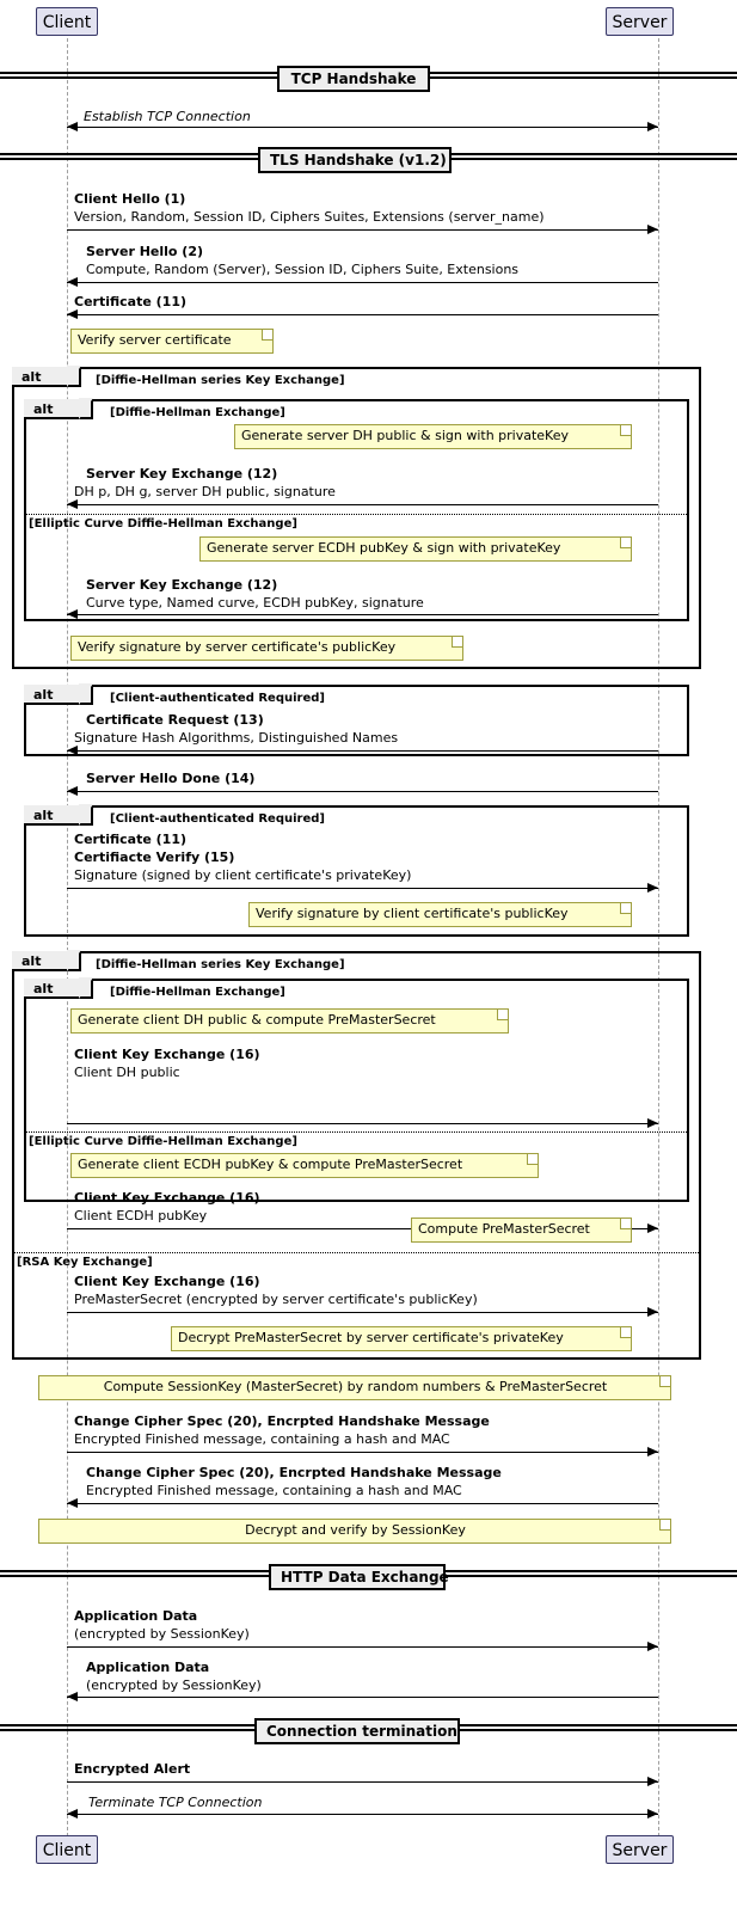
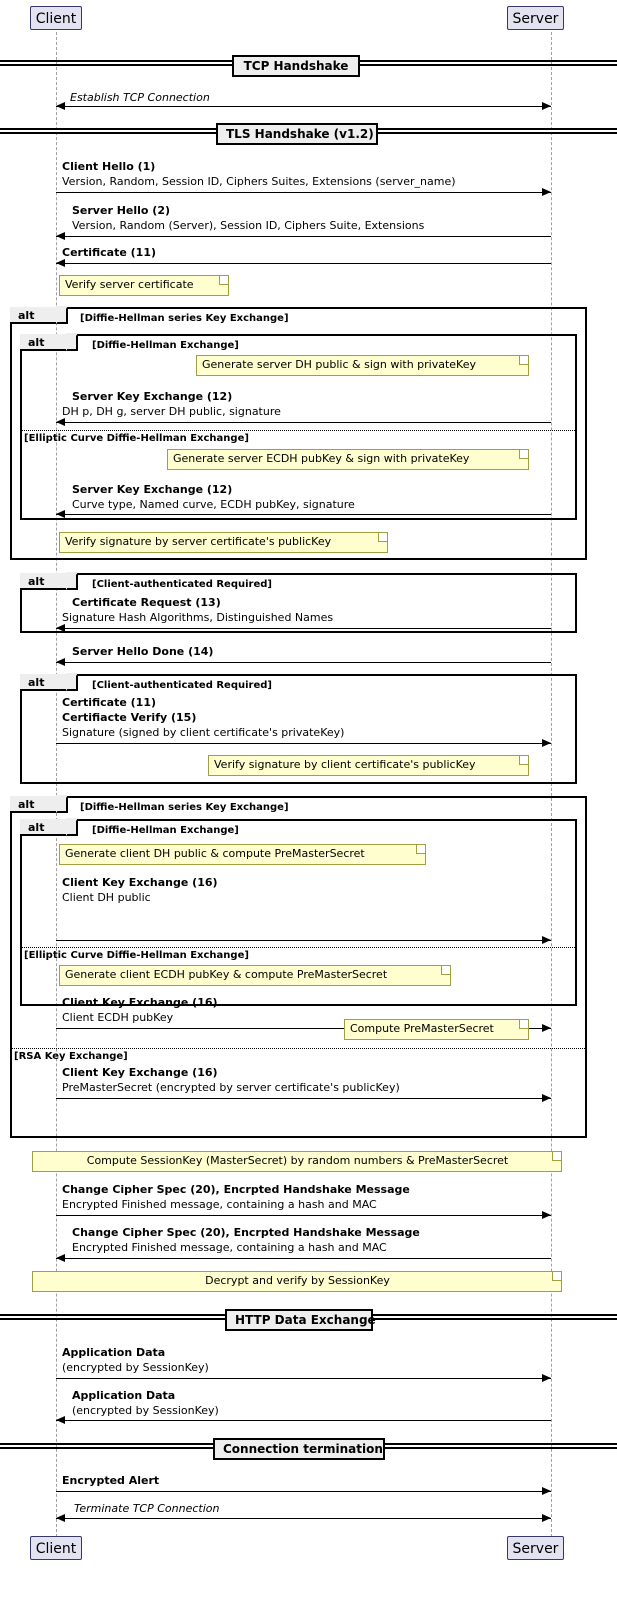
  Client
  Server
  Client
  Server
  TCP Handshake
  Establish TCP Connection
  TLS Handshake (v1.2)
  Client Hello (1)
  Version, Random, Session ID, Ciphers Suites, Extensions (server_name)
  Server Hello (2)
- Compute, Random (Server), Session ID, Ciphers Suite, Extensions
+ Version, Random (Server), Session ID, Ciphers Suite, Extensions
  Certificate (11)
  Verify server certificate
  alt
  [Diffie-Hellman series Key Exchange]
  alt
  [Diffie-Hellman Exchange]
  Generate server DH public & sign with privateKey
  Server Key Exchange (12)
  DH p, DH g, server DH public, signature
  [Elliptic Curve Diffie-Hellman Exchange]
  Generate server ECDH pubKey & sign with privateKey
  Server Key Exchange (12)
  Curve type, Named curve, ECDH pubKey, signature
  Verify signature by server certificate's publicKey
  alt
  [Client-authenticated Required]
  Certificate Request (13)
  Signature Hash Algorithms, Distinguished Names
  Server Hello Done (14)
  alt
  [Client-authenticated Required]
  Certificate (11)
  Certifiacte Verify (15)
  Signature (signed by client certificate's privateKey)
  Verify signature by client certificate's publicKey
  alt
  [Diffie-Hellman series Key Exchange]
  alt
  [Diffie-Hellman Exchange]
  Generate client DH public & compute PreMasterSecret
  Client Key Exchange (16)
  Client DH public
  [Elliptic Curve Diffie-Hellman Exchange]
  Generate client ECDH pubKey & compute PreMasterSecret
  Client Key Exchange (16)
  Client ECDH pubKey
  Compute PreMasterSecret
  [RSA Key Exchange]
  Client Key Exchange (16)
  PreMasterSecret (encrypted by server certificate's publicKey)
- Decrypt PreMasterSecret by server certificate's privateKey
  Compute SessionKey (MasterSecret) by random numbers & PreMasterSecret
  Change Cipher Spec (20), Encrpted Handshake Message
  Encrypted Finished message, containing a hash and MAC
  Change Cipher Spec (20), Encrpted Handshake Message
  Encrypted Finished message, containing a hash and MAC
  Decrypt and verify by SessionKey
  HTTP Data Exchange
  Application Data
  (encrypted by SessionKey)
  Application Data
  (encrypted by SessionKey)
  Connection termination
  Encrypted Alert
  Terminate TCP Connection
